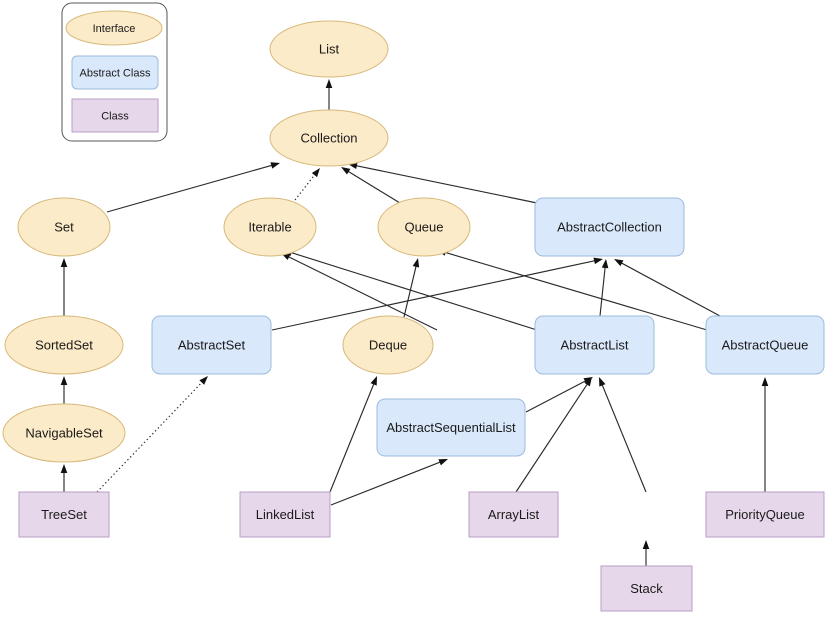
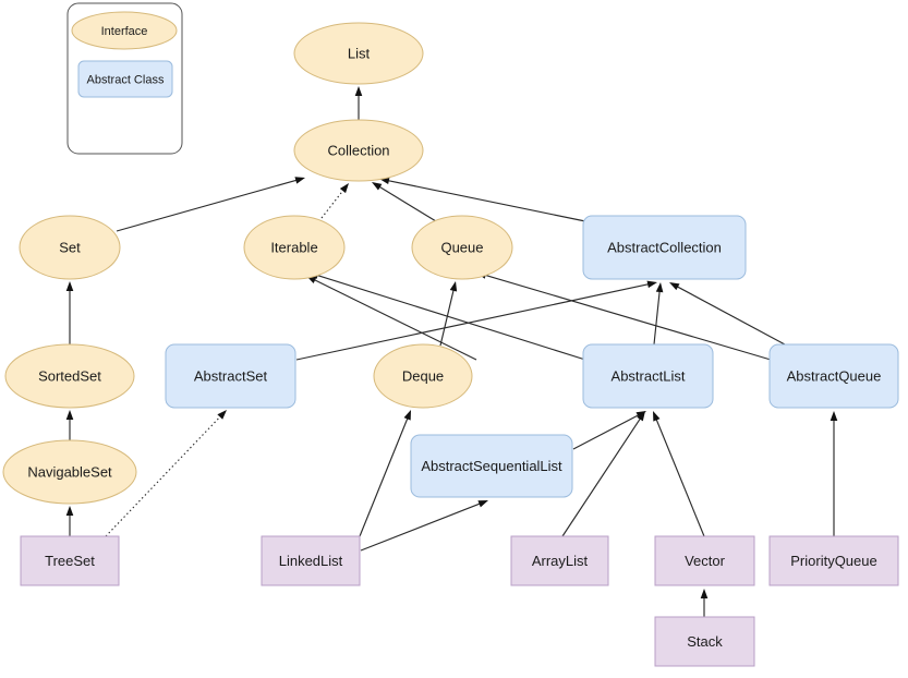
  List
  Collection
  Set
  Iterable
  Queue
  AbstractCollection
  SortedSet
  AbstractSet
  Deque
  AbstractList
  AbstractQueue
  NavigableSet
  AbstractSequentialList
  TreeSet
  LinkedList
  ArrayList
+ Vector
  PriorityQueue
  Stack
  Interface
  Abstract Class
- Class
